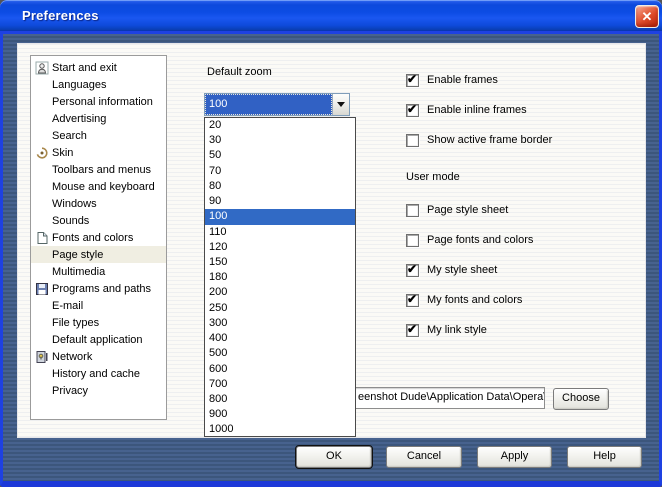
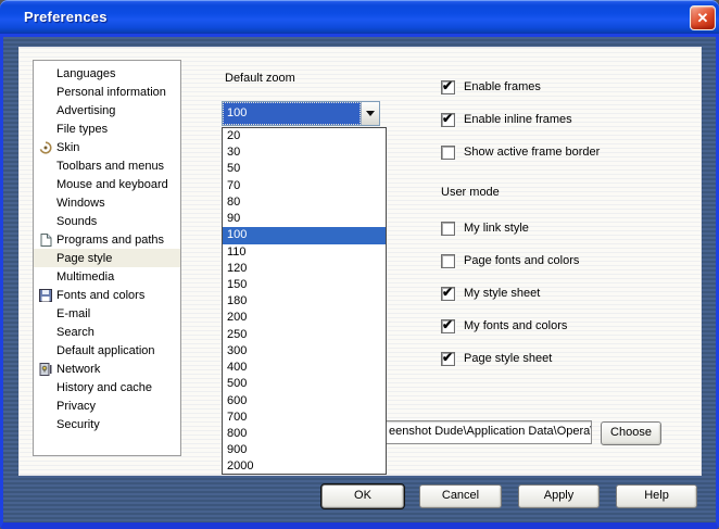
  Preferences
  ✕
- Start and exit
  Languages
  Personal information
  Advertising
- Search
+ File types
  Skin
  Toolbars and menus
  Mouse and keyboard
  Windows
  Sounds
- Fonts and colors
+ Programs and paths
  Page style
  Multimedia
- Programs and paths
+ Fonts and colors
  E-mail
- File types
+ Search
  Default application
  Network
  History and cache
  Privacy
+ Security
  Default zoom
  100
  20
  30
  50
  70
  80
  90
  100
  110
  120
  150
  180
  200
  250
  300
  400
  500
  600
  700
  800
  900
- 1000
+ 2000
  ✔
  Enable frames
  ✔
  Enable inline frames
  Show active frame border
  User mode
- Page style sheet
+ My link style
  Page fonts and colors
  ✔
  My style sheet
  ✔
  My fonts and colors
  ✔
- My link style
+ Page style sheet
  eenshot Dude\Application Data\Opera
  Choose
  OK
  Cancel
  Apply
  Help
